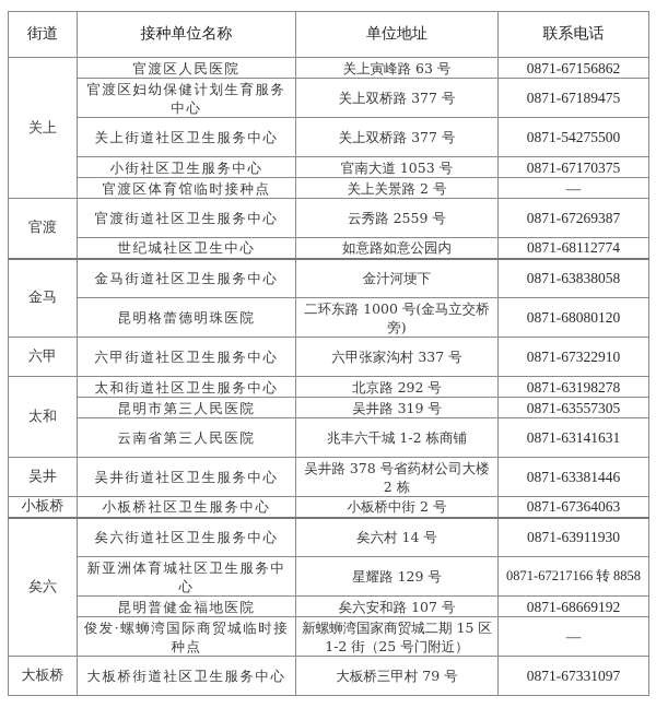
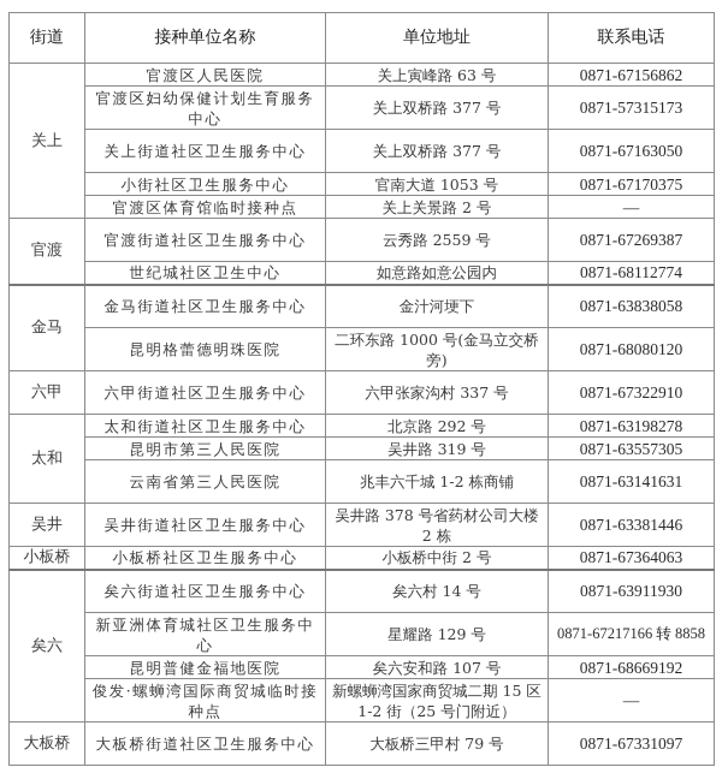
  街道	接种单位名称	单位地址	联系电话
  关上	官渡区人民医院	关上寅峰路 63 号	0871-67156862
- 官渡区妇幼保健计划生育服务中心	关上双桥路 377 号	0871-67189475
+ 官渡区妇幼保健计划生育服务中心	关上双桥路 377 号	0871-57315173
- 关上街道社区卫生服务中心	关上双桥路 377 号	0871-54275500
+ 关上街道社区卫生服务中心	关上双桥路 377 号	0871-67163050
  小街社区卫生服务中心	官南大道 1053 号	0871-67170375
  官渡区体育馆临时接种点	关上关景路 2 号	—
  官渡	官渡街道社区卫生服务中心	云秀路 2559 号	0871-67269387
  世纪城社区卫生中心	如意路如意公园内	0871-68112774
  金马	金马街道社区卫生服务中心	金汁河埂下	0871-63838058
  昆明格蕾德明珠医院	二环东路 1000 号(金马立交桥旁)	0871-68080120
  六甲	六甲街道社区卫生服务中心	六甲张家沟村 337 号	0871-67322910
  太和	太和街道社区卫生服务中心	北京路 292 号	0871-63198278
  昆明市第三人民医院	吴井路 319 号	0871-63557305
  云南省第三人民医院	兆丰六千城 1-2 栋商铺	0871-63141631
  吴井	吴井街道社区卫生服务中心	吴井路 378 号省药材公司大楼 2 栋	0871-63381446
  小板桥	小板桥社区卫生服务中心	小板桥中街 2 号	0871-67364063
  矣六	矣六街道社区卫生服务中心	矣六村 14 号	0871-63911930
  新亚洲体育城社区卫生服务中心	星耀路 129 号	0871-67217166 转 8858
  昆明普健金福地医院	矣六安和路 107 号	0871-68669192
  俊发·螺蛳湾国际商贸城临时接种点	新螺蛳湾国家商贸城二期 15 区 1-2 街（25 号门附近）	—
  大板桥	大板桥街道社区卫生服务中心	大板桥三甲村 79 号	0871-67331097
